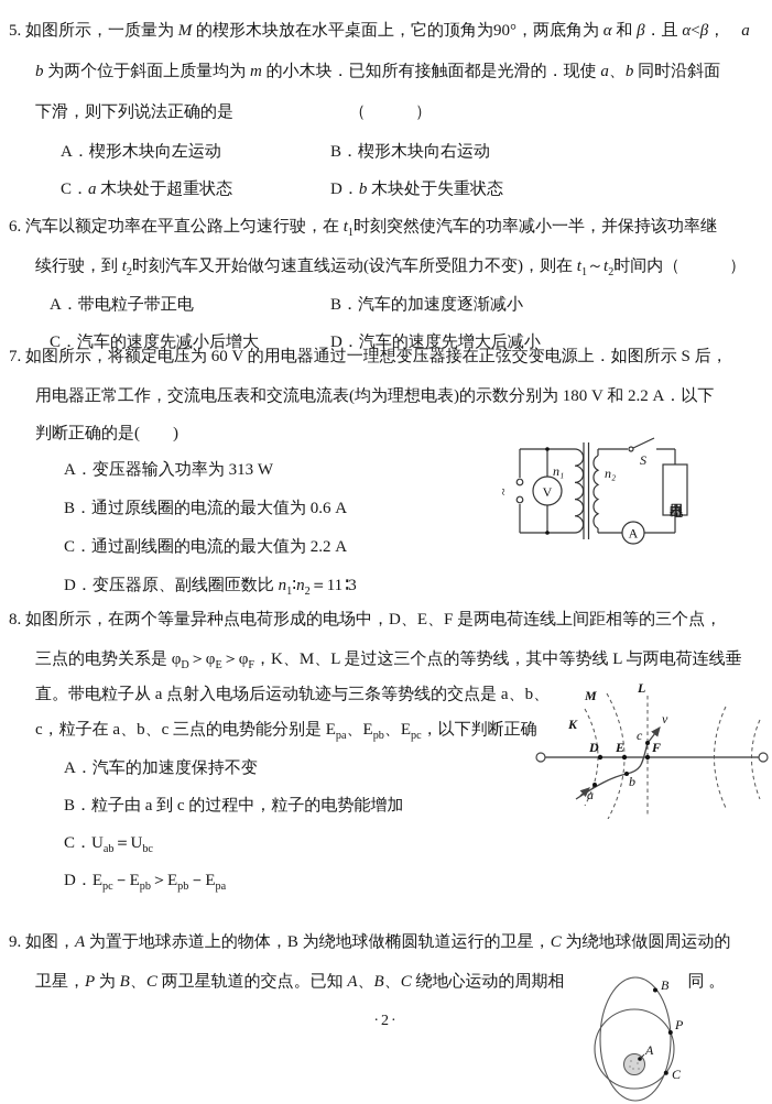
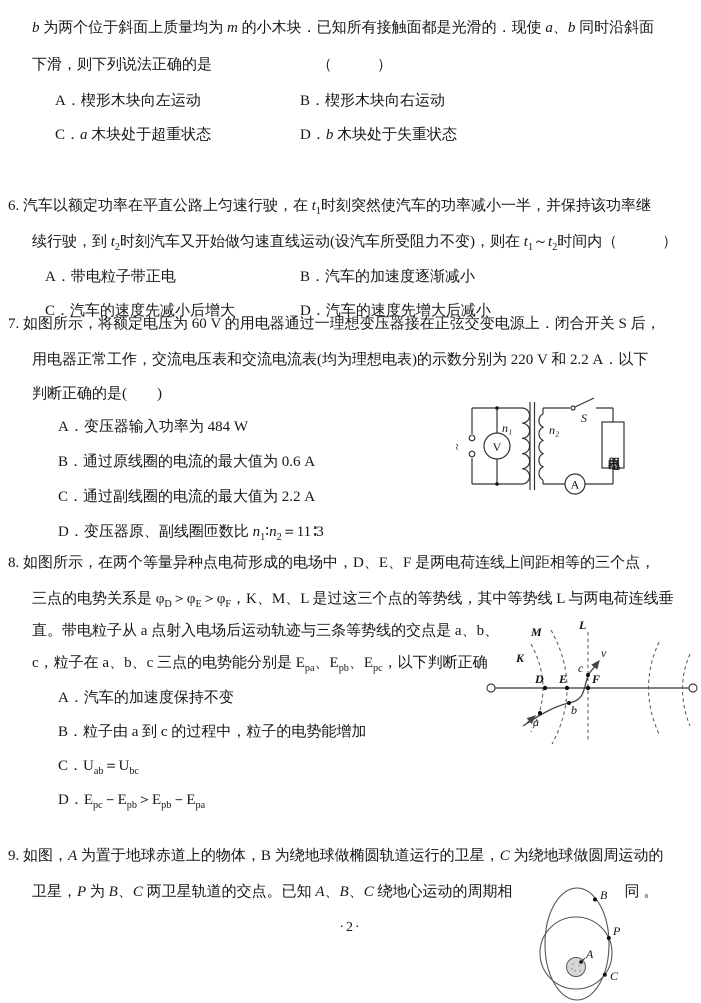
- 5. 如图所示，一质量为 M 的楔形木块放在水平桌面上，它的顶角为90°，两底角为 α 和 β．且 α<β， a
  b 为两个位于斜面上质量均为 m 的小木块．已知所有接触面都是光滑的．现使 a、b 同时沿斜面
  下滑，则下列说法正确的是 （ ）
  A．楔形木块向左运动
  B．楔形木块向右运动
  C．a 木块处于超重状态
  D．b 木块处于失重状态
  6. 汽车以额定功率在平直公路上匀速行驶，在 t1时刻突然使汽车的功率减小一半，并保持该功率继
  续行驶，到 t2时刻汽车又开始做匀速直线运动(设汽车所受阻力不变)，则在 t1～t2时间内（ ）
  A．带电粒子带正电
  B．汽车的加速度逐渐减小
  C．汽车的速度先减小后增大
  D．汽车的速度先增大后减小
- 7. 如图所示，将额定电压为 60 V 的用电器通过一理想变压器接在正弦交变电源上．如图所示 S 后，
+ 7. 如图所示，将额定电压为 60 V 的用电器通过一理想变压器接在正弦交变电源上．闭合开关 S 后，
- 用电器正常工作，交流电压表和交流电流表(均为理想电表)的示数分别为 180 V 和 2.2 A．以下
+ 用电器正常工作，交流电压表和交流电流表(均为理想电表)的示数分别为 220 V 和 2.2 A．以下
  判断正确的是( )
- A．变压器输入功率为 313 W
+ A．变压器输入功率为 484 W
  B．通过原线圈的电流的最大值为 0.6 A
  C．通过副线圈的电流的最大值为 2.2 A
  D．变压器原、副线圈匝数比 n1∶n2＝11∶3
  8. 如图所示，在两个等量异种点电荷形成的电场中，D、E、F 是两电荷连线上间距相等的三个点，
  三点的电势关系是 φD＞φE＞φF，K、M、L 是过这三个点的等势线，其中等势线 L 与两电荷连线垂
  直。带电粒子从 a 点射入电场后运动轨迹与三条等势线的交点是 a、b、
  c，粒子在 a、b、c 三点的电势能分别是 Epa、Epb、Epc，以下判断正确
  A．汽车的加速度保持不变
  B．粒子由 a 到 c 的过程中，粒子的电势能增加
  C．Uab＝Ubc
  D．Epc－Epb＞Epb－Epa
  9. 如图，A 为置于地球赤道上的物体，B 为绕地球做椭圆轨道运行的卫星，C 为绕地球做圆周运动的
  卫星，P 为 B、C 两卫星轨道的交点。已知 A、B、C 绕地心运动的周期相 同 。
  ·2·
  V
  n₁
  n₂
  S
  A
  K
  M
  L
  D
  E
  F
  a
  b
  c
  v
  A
  B
  P
  C
